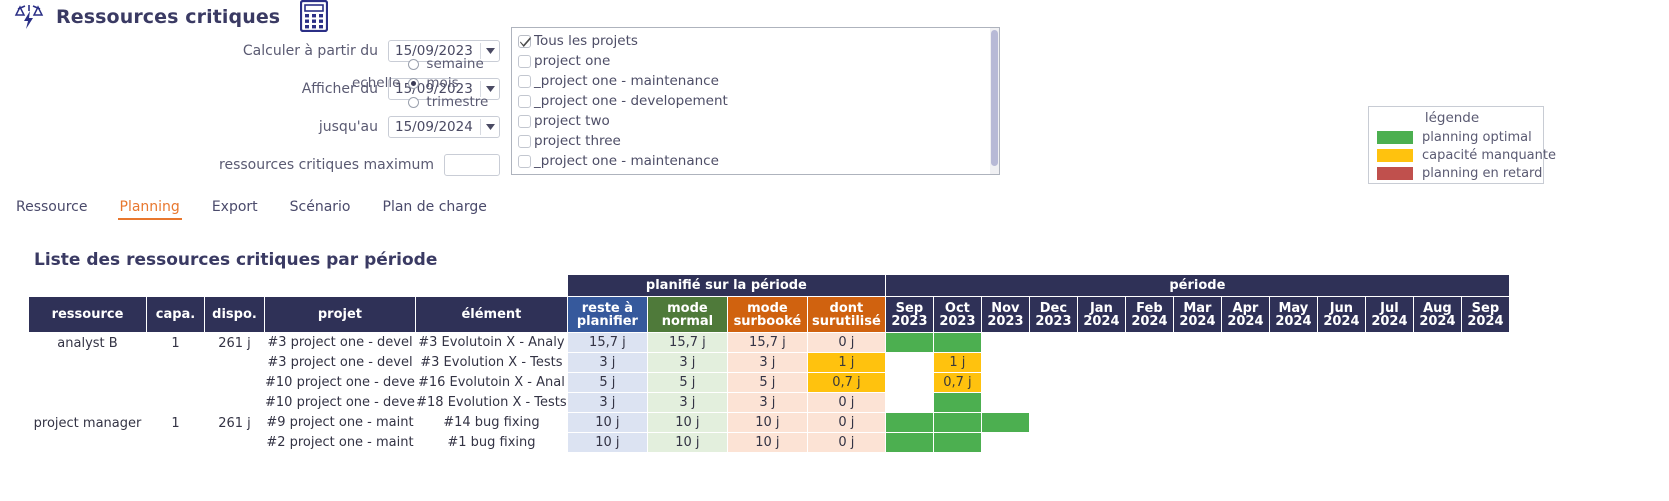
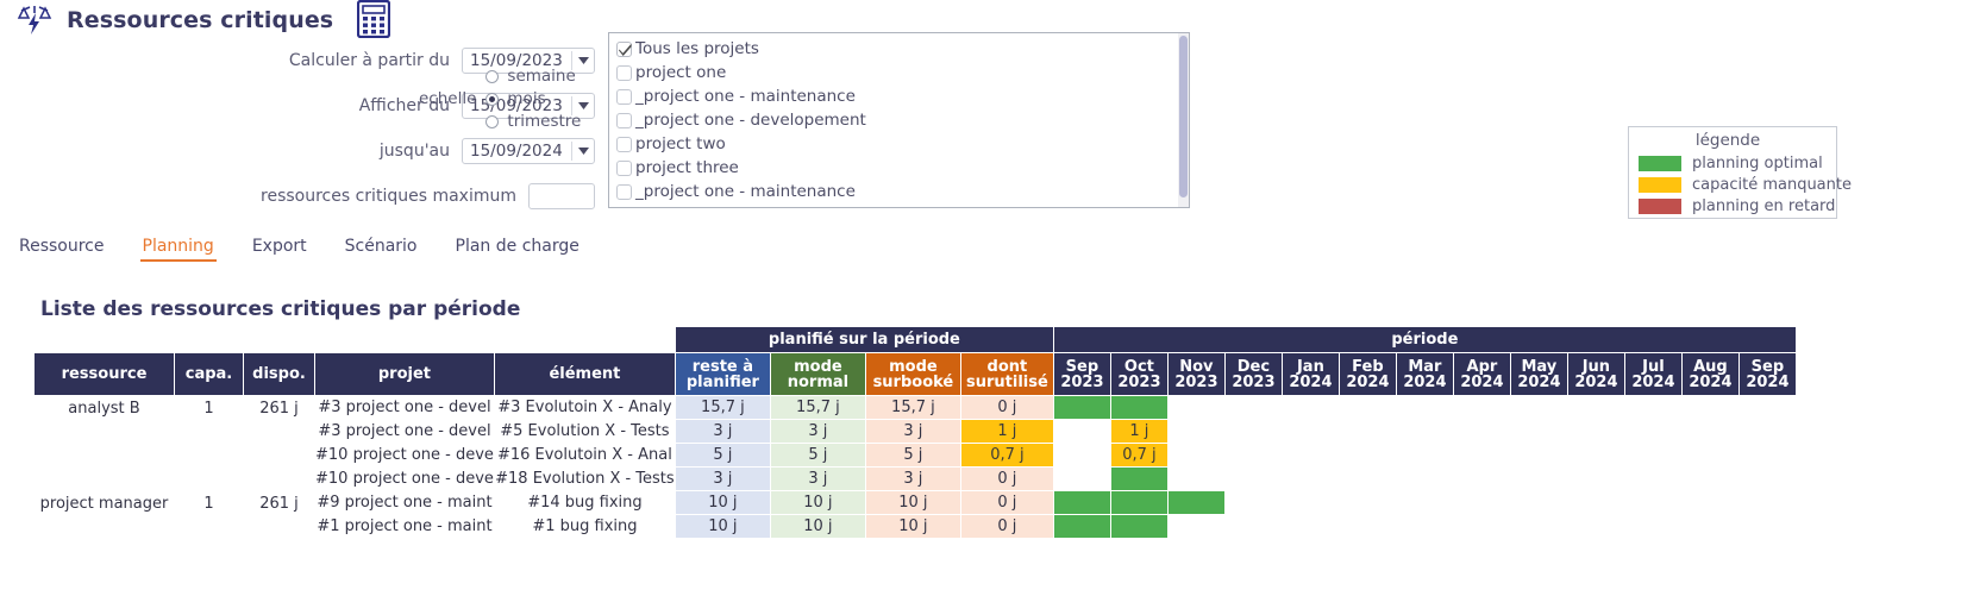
  Ressources critiques
  Calculer à partir du
  15/09/2023
  Afficher du
  15/09/2023
  jusqu'au
  15/09/2024
  ressources critiques maximum
  echelle
  semaine
  mois
  trimestre
  Tous les projets
  project one
  _project one - maintenance
  _project one - developement
  project two
  project three
  _project one - maintenance
  légende
  planning optimal
  capacité manquante
  planning en retard
  Ressource
  Planning
  Export
  Scénario
  Plan de charge
  Liste des ressources critiques par période
  	planifié sur la période	période
  ressource	capa.	dispo.	projet	élément	reste à planifier	mode normal	mode surbooké	dont surutilisé	Sep 2023	Oct 2023	Nov 2023	Dec 2023	Jan 2024	Feb 2024	Mar 2024	Apr 2024	May 2024	Jun 2024	Jul 2024	Aug 2024	Sep 2024
  analyst B	1	261 j	#3 project one - devel	#3 Evolutoin X - Analy	15,7 j	15,7 j	15,7 j	0 j
- #3 project one - devel	#3 Evolution X - Tests	3 j	3 j	3 j	1 j		1 j
+ #3 project one - devel	#5 Evolution X - Tests	3 j	3 j	3 j	1 j		1 j
  #10 project one - deve	#16 Evolutoin X - Anal	5 j	5 j	5 j	0,7 j		0,7 j
  #10 project one - deve	#18 Evolution X - Tests	3 j	3 j	3 j	0 j
  project manager	1	261 j	#9 project one - maint	#14 bug fixing	10 j	10 j	10 j	0 j
- #2 project one - maint	#1 bug fixing	10 j	10 j	10 j	0 j
+ #1 project one - maint	#1 bug fixing	10 j	10 j	10 j	0 j
